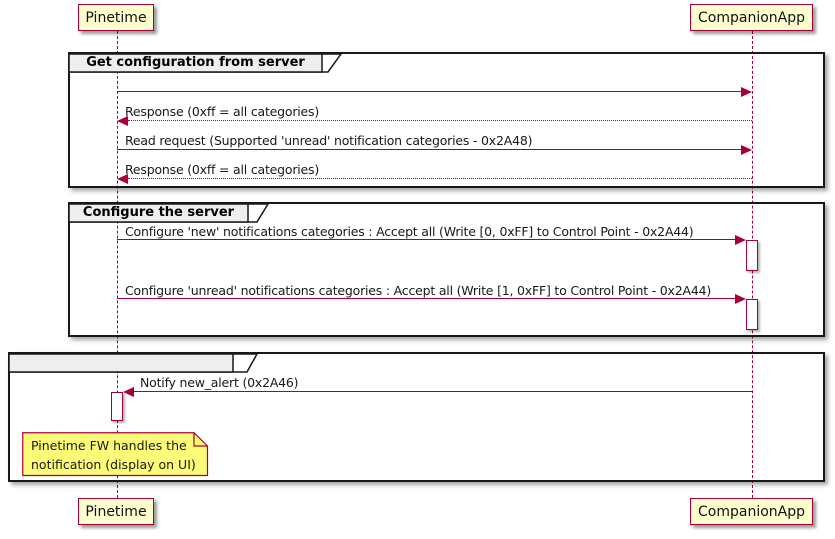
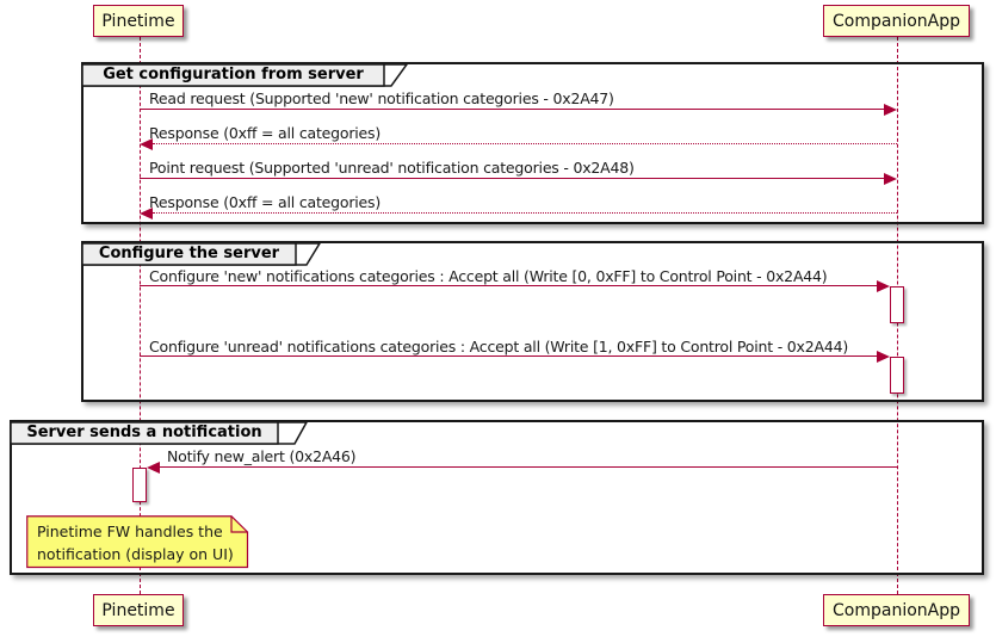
  Pinetime
  CompanionApp
  Get configuration from server
+ Read request (Supported 'new' notification categories - 0x2A47)
  Response (0xff = all categories)
- Read request (Supported 'unread' notification categories - 0x2A48)
+ Point request (Supported 'unread' notification categories - 0x2A48)
  Response (0xff = all categories)
  Configure the server
  Configure 'new' notifications categories : Accept all (Write [0, 0xFF] to Control Point - 0x2A44)
  Configure 'unread' notifications categories : Accept all (Write [1, 0xFF] to Control Point - 0x2A44)
+ Server sends a notification
  Notify new_alert (0x2A46)
  Pinetime FW handles the
  notification (display on UI)
  Pinetime
  CompanionApp
